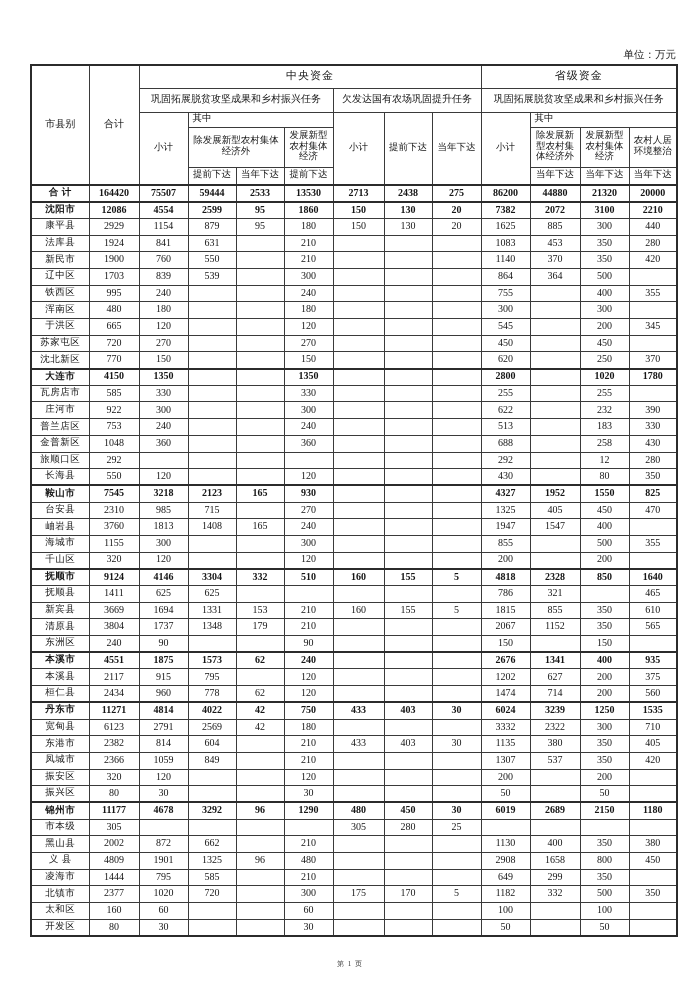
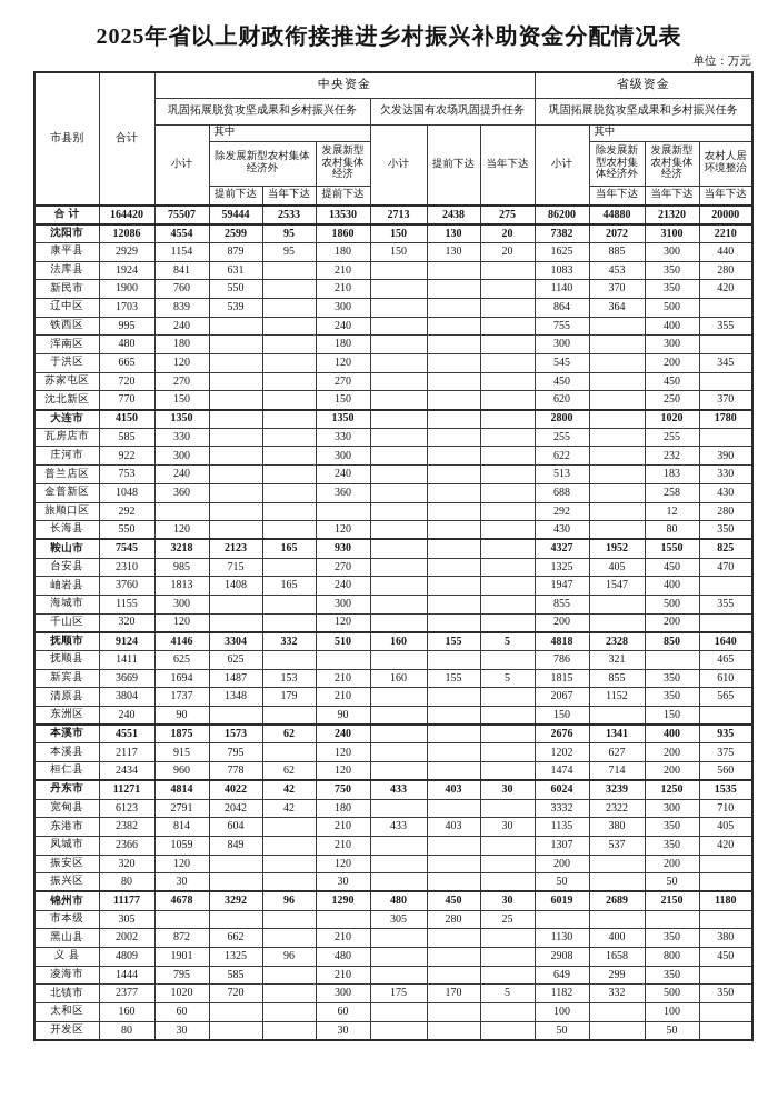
+ 2025年省以上财政衔接推进乡村振兴补助资金分配情况表
  单位：万元
  市县别	合计	中央资金	省级资金
  巩固拓展脱贫攻坚成果和乡村振兴任务	欠发达国有农场巩固提升任务	巩固拓展脱贫攻坚成果和乡村振兴任务
  小计	其中	小计	提前下达	当年下达	小计	其中
  除发展新型农村集体经济外	发展新型农村集体经济	除发展新型农村集体经济外	发展新型农村集体经济	农村人居环境整治
  提前下达	当年下达	提前下达	当年下达	当年下达	当年下达
  合 计	164420	75507	59444	2533	13530	2713	2438	275	86200	44880	21320	20000
  沈阳市	12086	4554	2599	95	1860	150	130	20	7382	2072	3100	2210
  康平县	2929	1154	879	95	180	150	130	20	1625	885	300	440
  法库县	1924	841	631		210				1083	453	350	280
  新民市	1900	760	550		210				1140	370	350	420
  辽中区	1703	839	539		300				864	364	500
  铁西区	995	240			240				755		400	355
  浑南区	480	180			180				300		300
  于洪区	665	120			120				545		200	345
  苏家屯区	720	270			270				450		450
  沈北新区	770	150			150				620		250	370
  大连市	4150	1350			1350				2800		1020	1780
  瓦房店市	585	330			330				255		255
  庄河市	922	300			300				622		232	390
  普兰店区	753	240			240				513		183	330
  金普新区	1048	360			360				688		258	430
  旅顺口区	292								292		12	280
  长海县	550	120			120				430		80	350
  鞍山市	7545	3218	2123	165	930				4327	1952	1550	825
  台安县	2310	985	715		270				1325	405	450	470
  岫岩县	3760	1813	1408	165	240				1947	1547	400
  海城市	1155	300			300				855		500	355
  千山区	320	120			120				200		200
  抚顺市	9124	4146	3304	332	510	160	155	5	4818	2328	850	1640
  抚顺县	1411	625	625						786	321		465
- 新宾县	3669	1694	1331	153	210	160	155	5	1815	855	350	610
+ 新宾县	3669	1694	1487	153	210	160	155	5	1815	855	350	610
  清原县	3804	1737	1348	179	210				2067	1152	350	565
  东洲区	240	90			90				150		150
  本溪市	4551	1875	1573	62	240				2676	1341	400	935
  本溪县	2117	915	795		120				1202	627	200	375
  桓仁县	2434	960	778	62	120				1474	714	200	560
  丹东市	11271	4814	4022	42	750	433	403	30	6024	3239	1250	1535
- 宽甸县	6123	2791	2569	42	180				3332	2322	300	710
+ 宽甸县	6123	2791	2042	42	180				3332	2322	300	710
  东港市	2382	814	604		210	433	403	30	1135	380	350	405
  凤城市	2366	1059	849		210				1307	537	350	420
  振安区	320	120			120				200		200
  振兴区	80	30			30				50		50
  锦州市	11177	4678	3292	96	1290	480	450	30	6019	2689	2150	1180
  市本级	305					305	280	25
  黑山县	2002	872	662		210				1130	400	350	380
  义 县	4809	1901	1325	96	480				2908	1658	800	450
  凌海市	1444	795	585		210				649	299	350
  北镇市	2377	1020	720		300	175	170	5	1182	332	500	350
  太和区	160	60			60				100		100
  开发区	80	30			30				50		50
- 第 1 页
